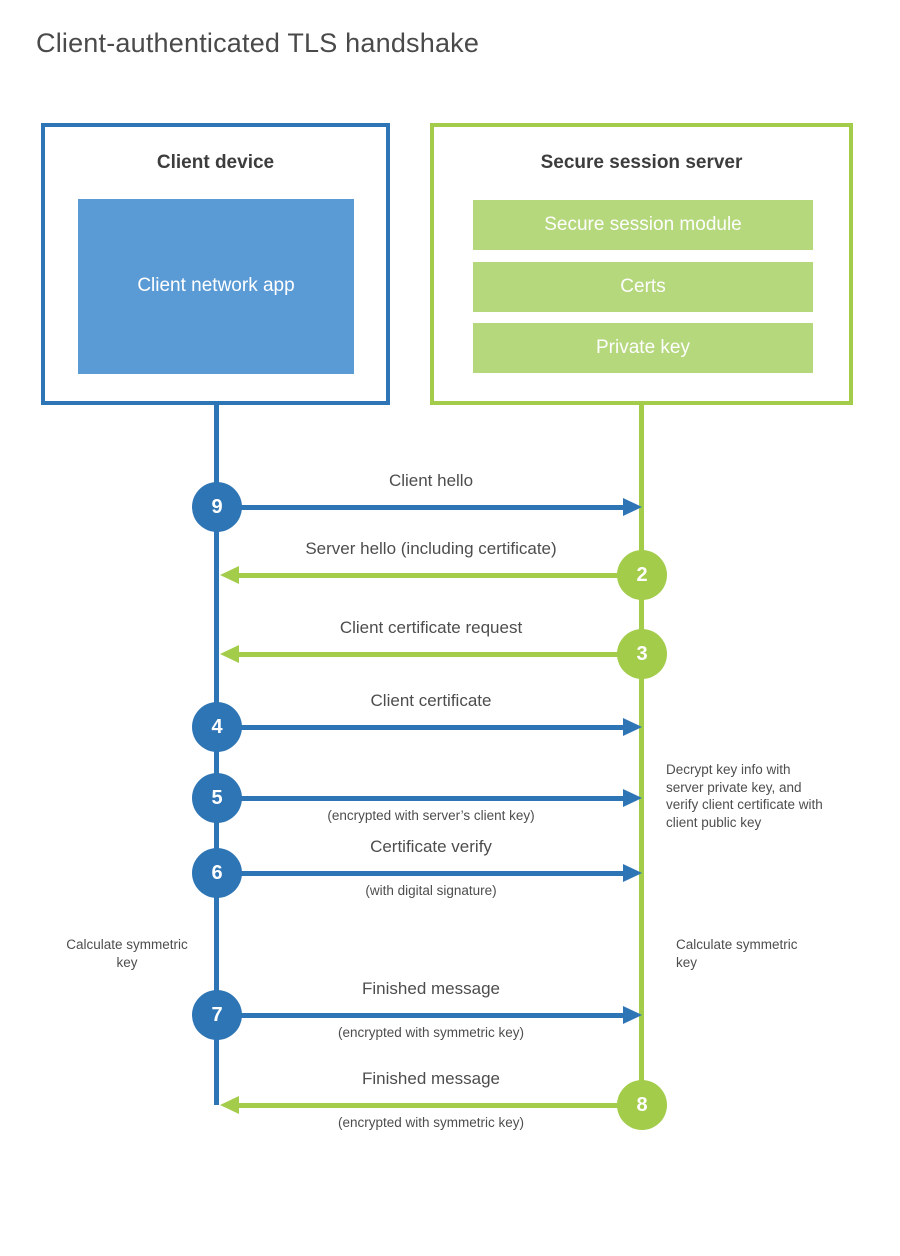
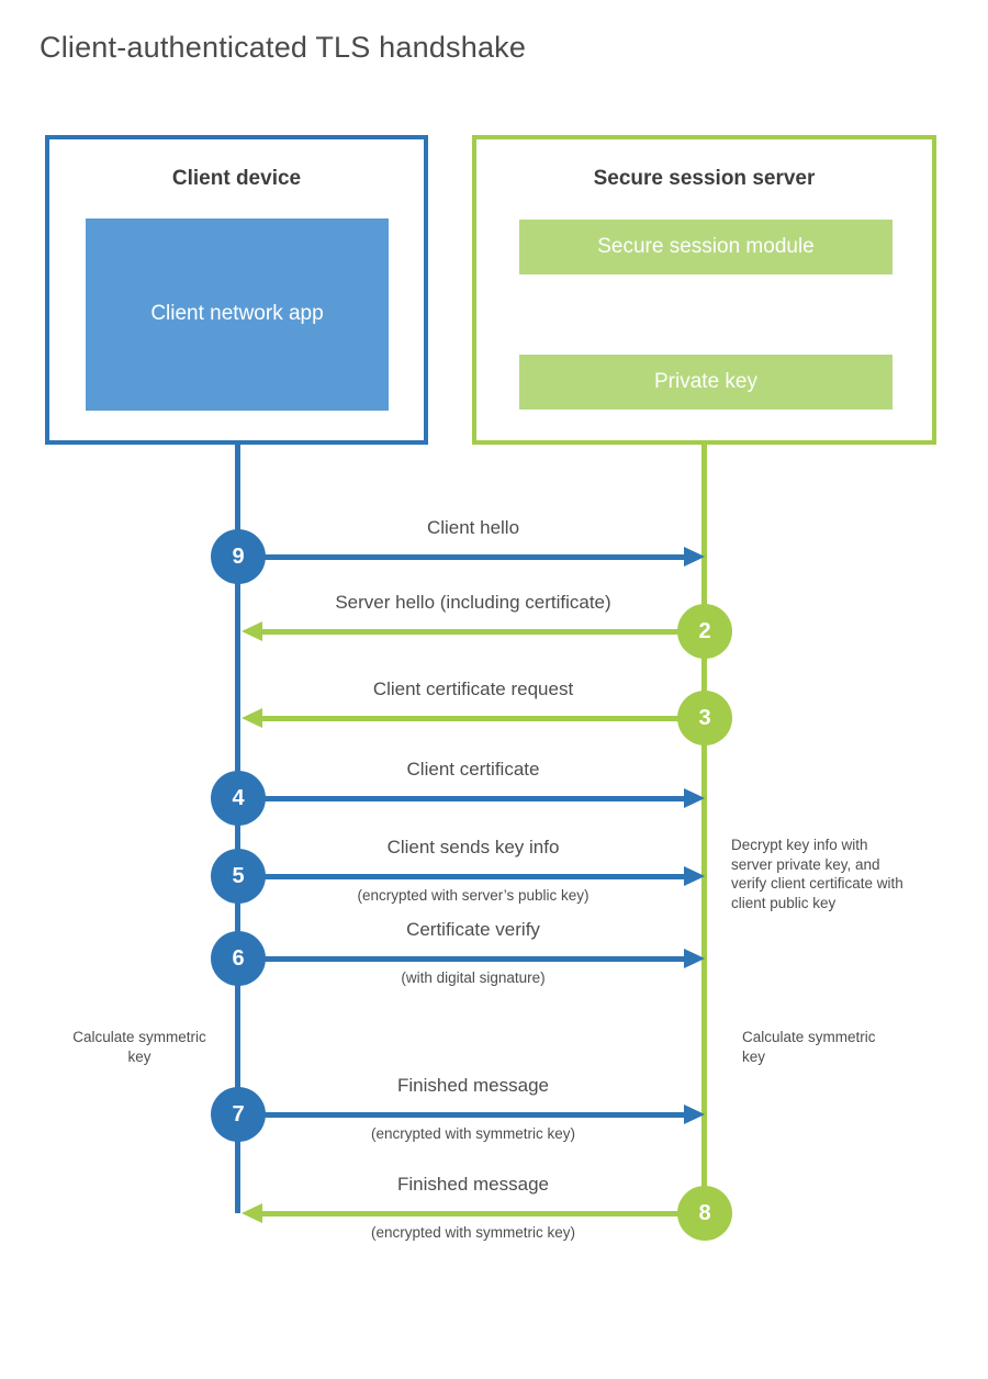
  Client-authenticated TLS handshake
  Client device
  Client network app
  Secure session server
  Secure session module
- Certs
  Private key
  9
  Client hello
  2
  Server hello (including certificate)
  3
  Client certificate request
  4
  Client certificate
  5
+ Client sends key info
- (encrypted with server’s client key)
+ (encrypted with server’s public key)
  6
  Certificate verify
  (with digital signature)
  7
  Finished message
  (encrypted with symmetric key)
  8
  Finished message
  (encrypted with symmetric key)
  Decrypt key info with server private key, and verify client certificate with client public key
  Calculate symmetric key
  Calculate symmetric key
